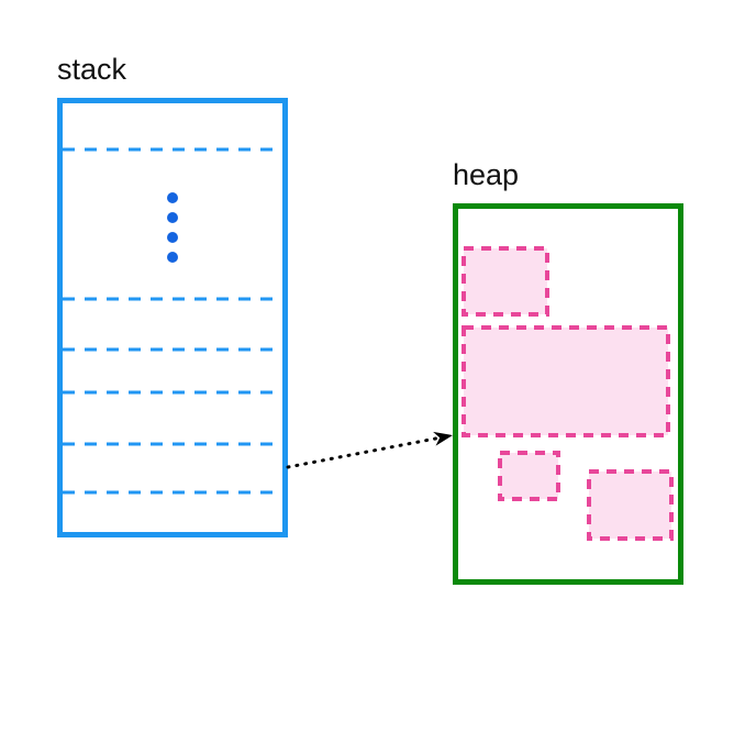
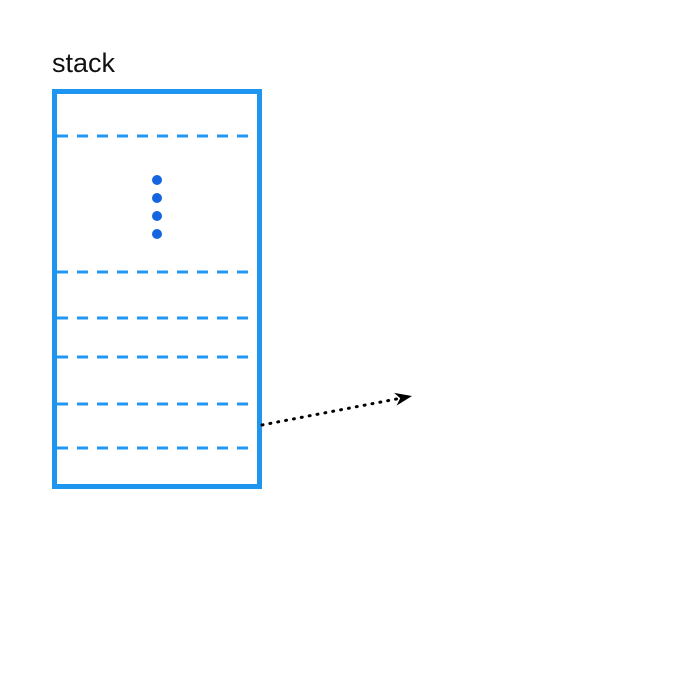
  stack
- heap
